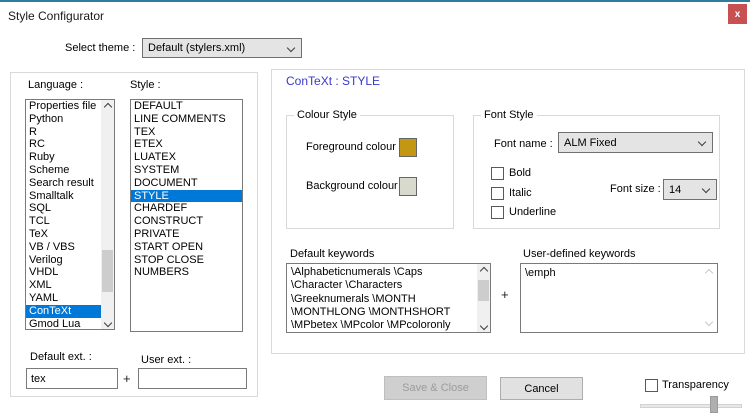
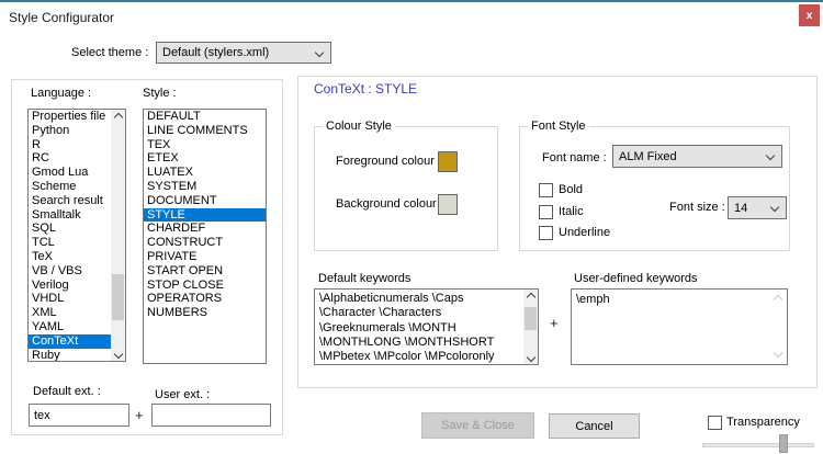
  Style Configurator
  x
  Select theme :
  Default (stylers.xml)
  Language :
  Properties file
  Python
  R
  RC
- Ruby
+ Gmod Lua
  Scheme
  Search result
  Smalltalk
  SQL
  TCL
  TeX
  VB / VBS
  Verilog
  VHDL
  XML
  YAML
  ConTeXt
- Gmod Lua
+ Ruby
  Style :
  DEFAULT
  LINE COMMENTS
  TEX
  ETEX
  LUATEX
  SYSTEM
  DOCUMENT
  STYLE
  CHARDEF
  CONSTRUCT
  PRIVATE
  START OPEN
  STOP CLOSE
+ OPERATORS
  NUMBERS
  Default ext. :
  tex
  +
  User ext. :
  ConTeXt : STYLE
  Colour Style
  Foreground colour
  Background colour
  Font Style
  Font name :
  ALM Fixed
  Bold
  Italic
  Underline
  Font size :
  14
  Default keywords
  \Alphabeticnumerals \Caps
  \Character \Characters
  \Greeknumerals \MONTH
  \MONTHLONG \MONTHSHORT
  \MPbetex \MPcolor \MPcoloronly
  +
  User-defined keywords
  \emph
  Save & Close
  Cancel
  Transparency
